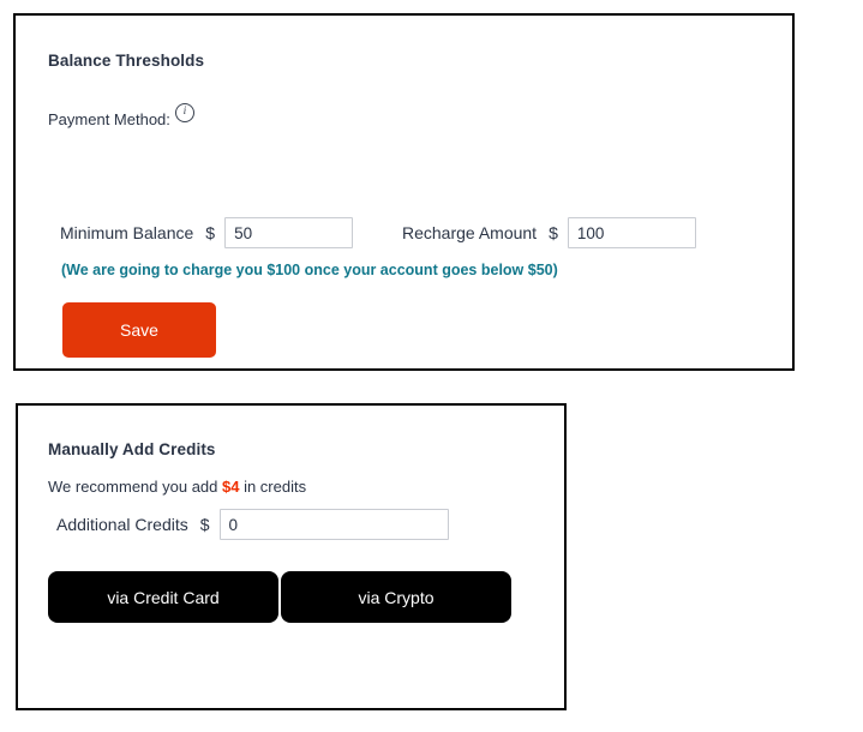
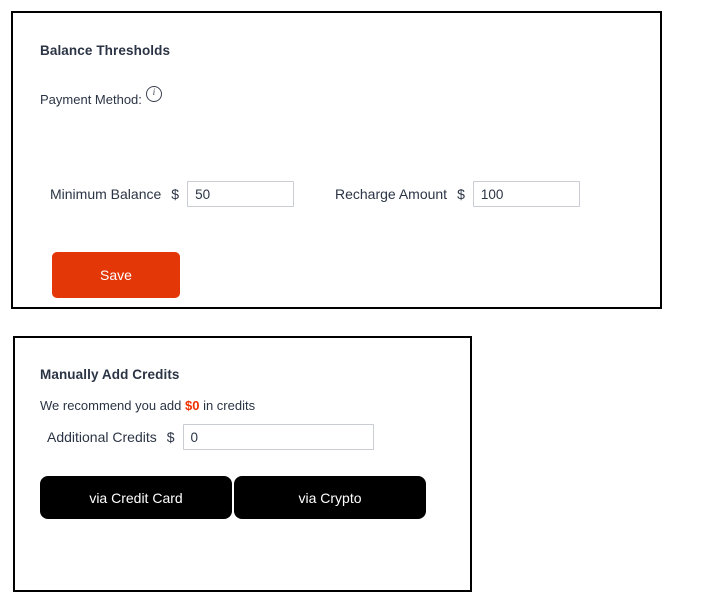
  Balance Thresholds
  Payment Method:
  i
  Minimum Balance
  $
  50
  Recharge Amount
  $
  100
- (We are going to charge you $100 once your account goes below $50)
  Save
  Manually Add Credits
- We recommend you add $4 in credits
+ We recommend you add $0 in credits
  Additional Credits
  $
  0
  via Credit Card
  via Crypto
